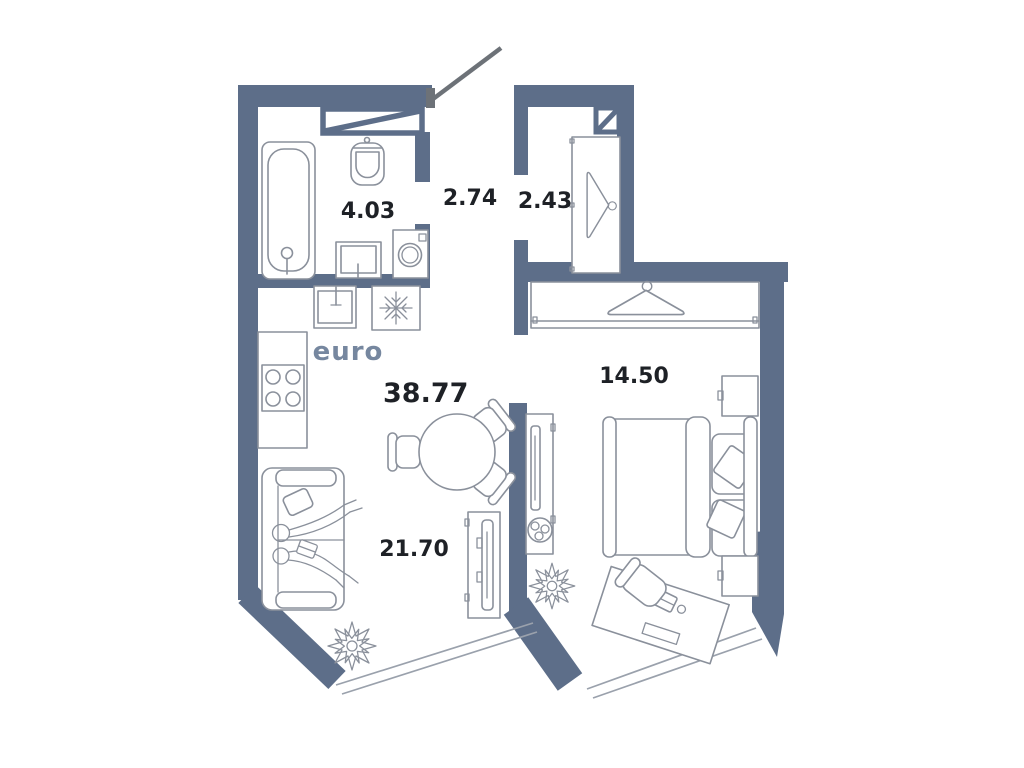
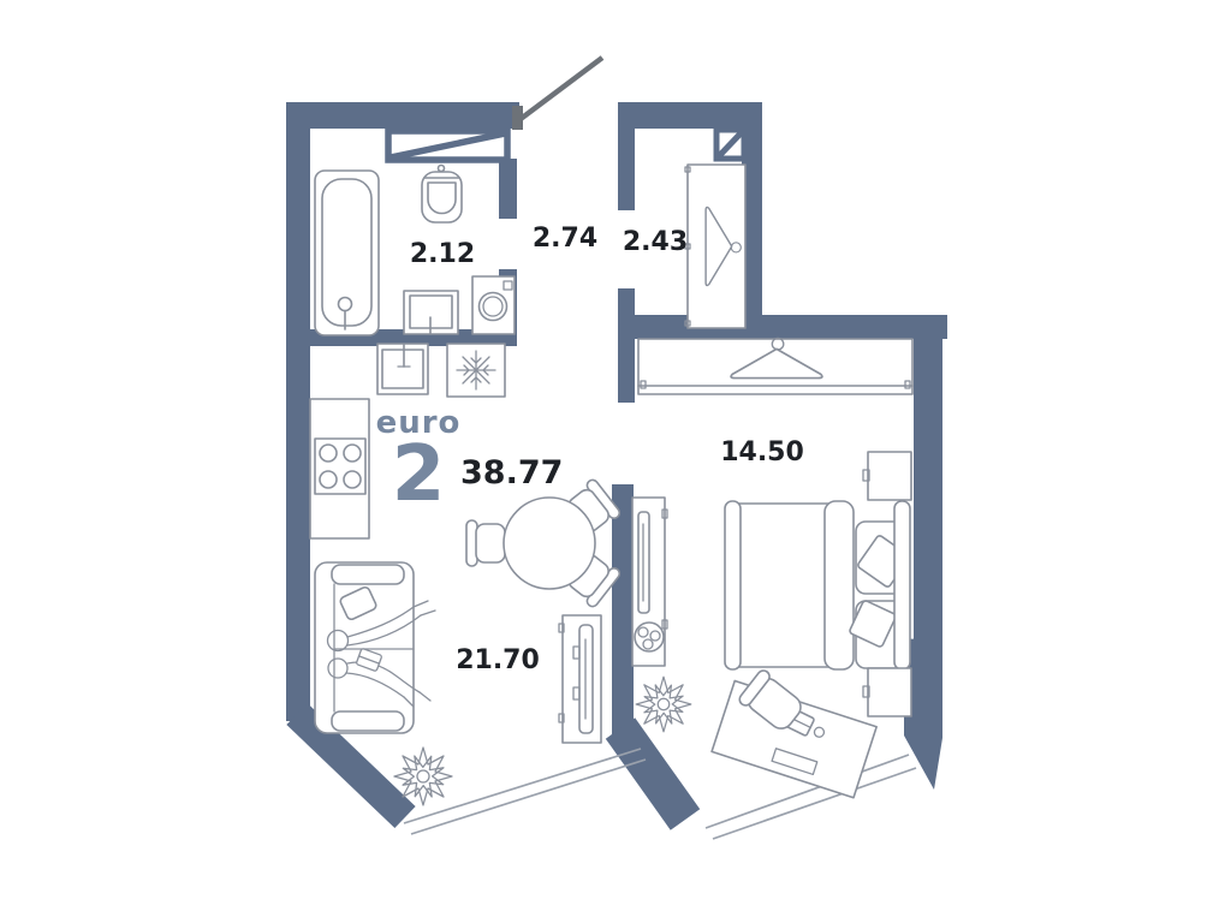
- 4.03
+ 2.12
  2.74
  2.43
  14.50
  21.70
  euro
+ 2
  38.77
